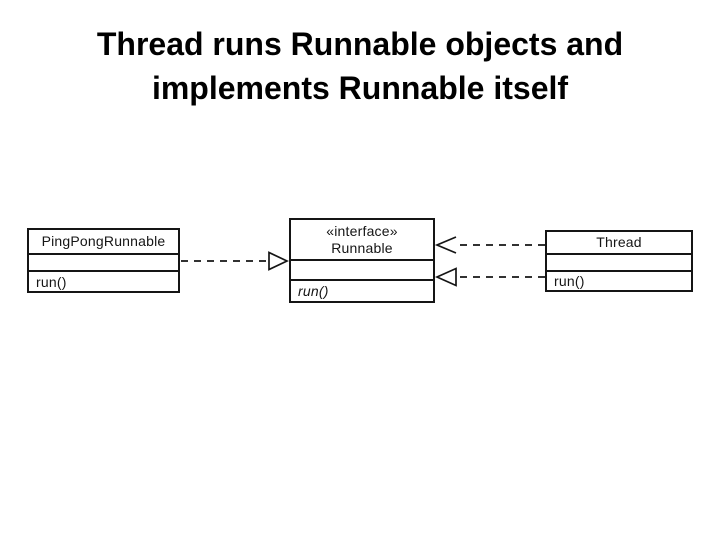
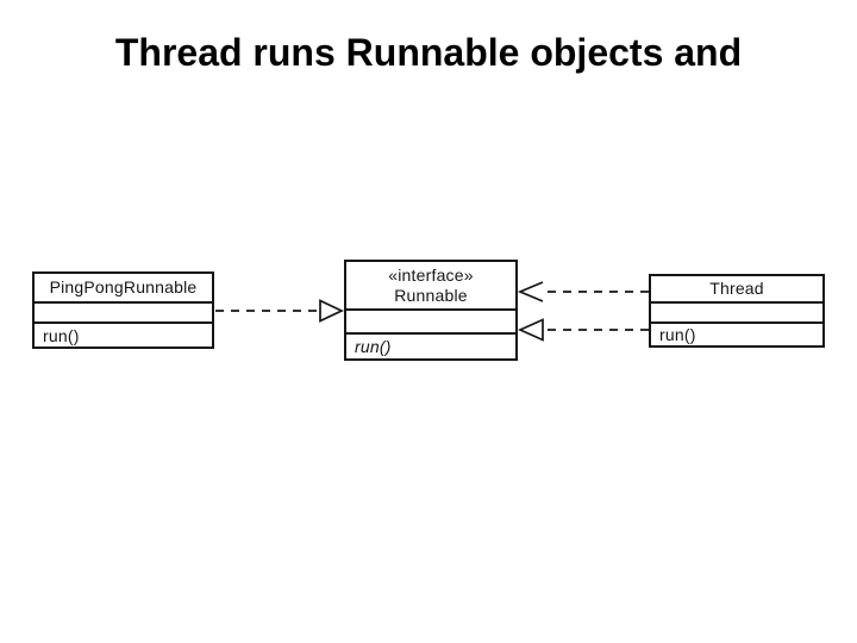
  Thread runs Runnable objects and
- implements Runnable itself
  PingPongRunnable
  run()
  «interface»
  Runnable
  run()
  Thread
  run()
